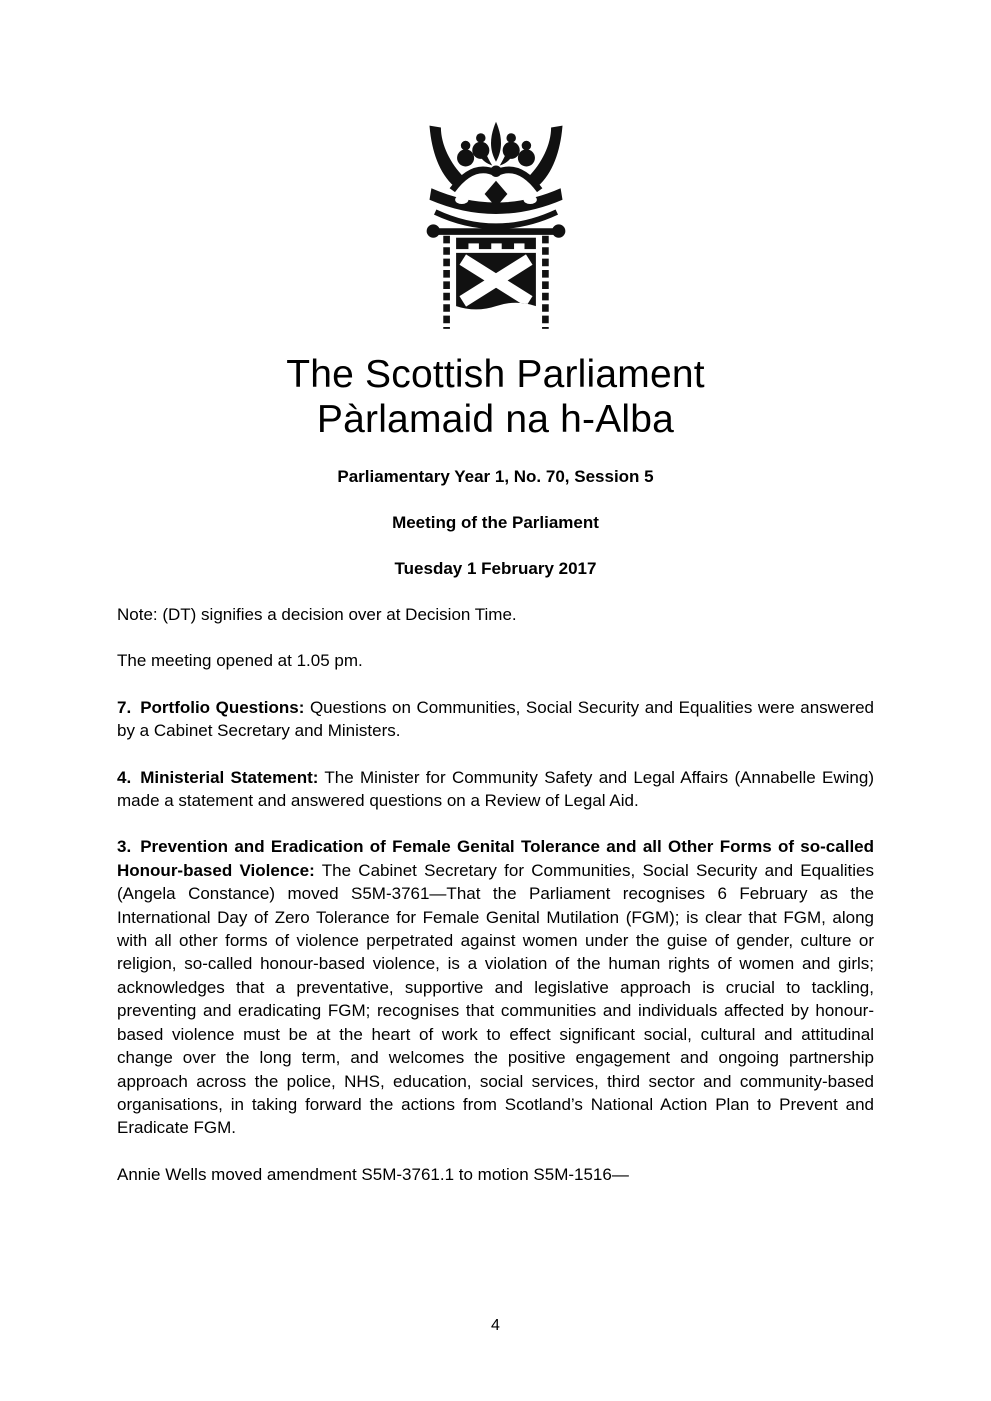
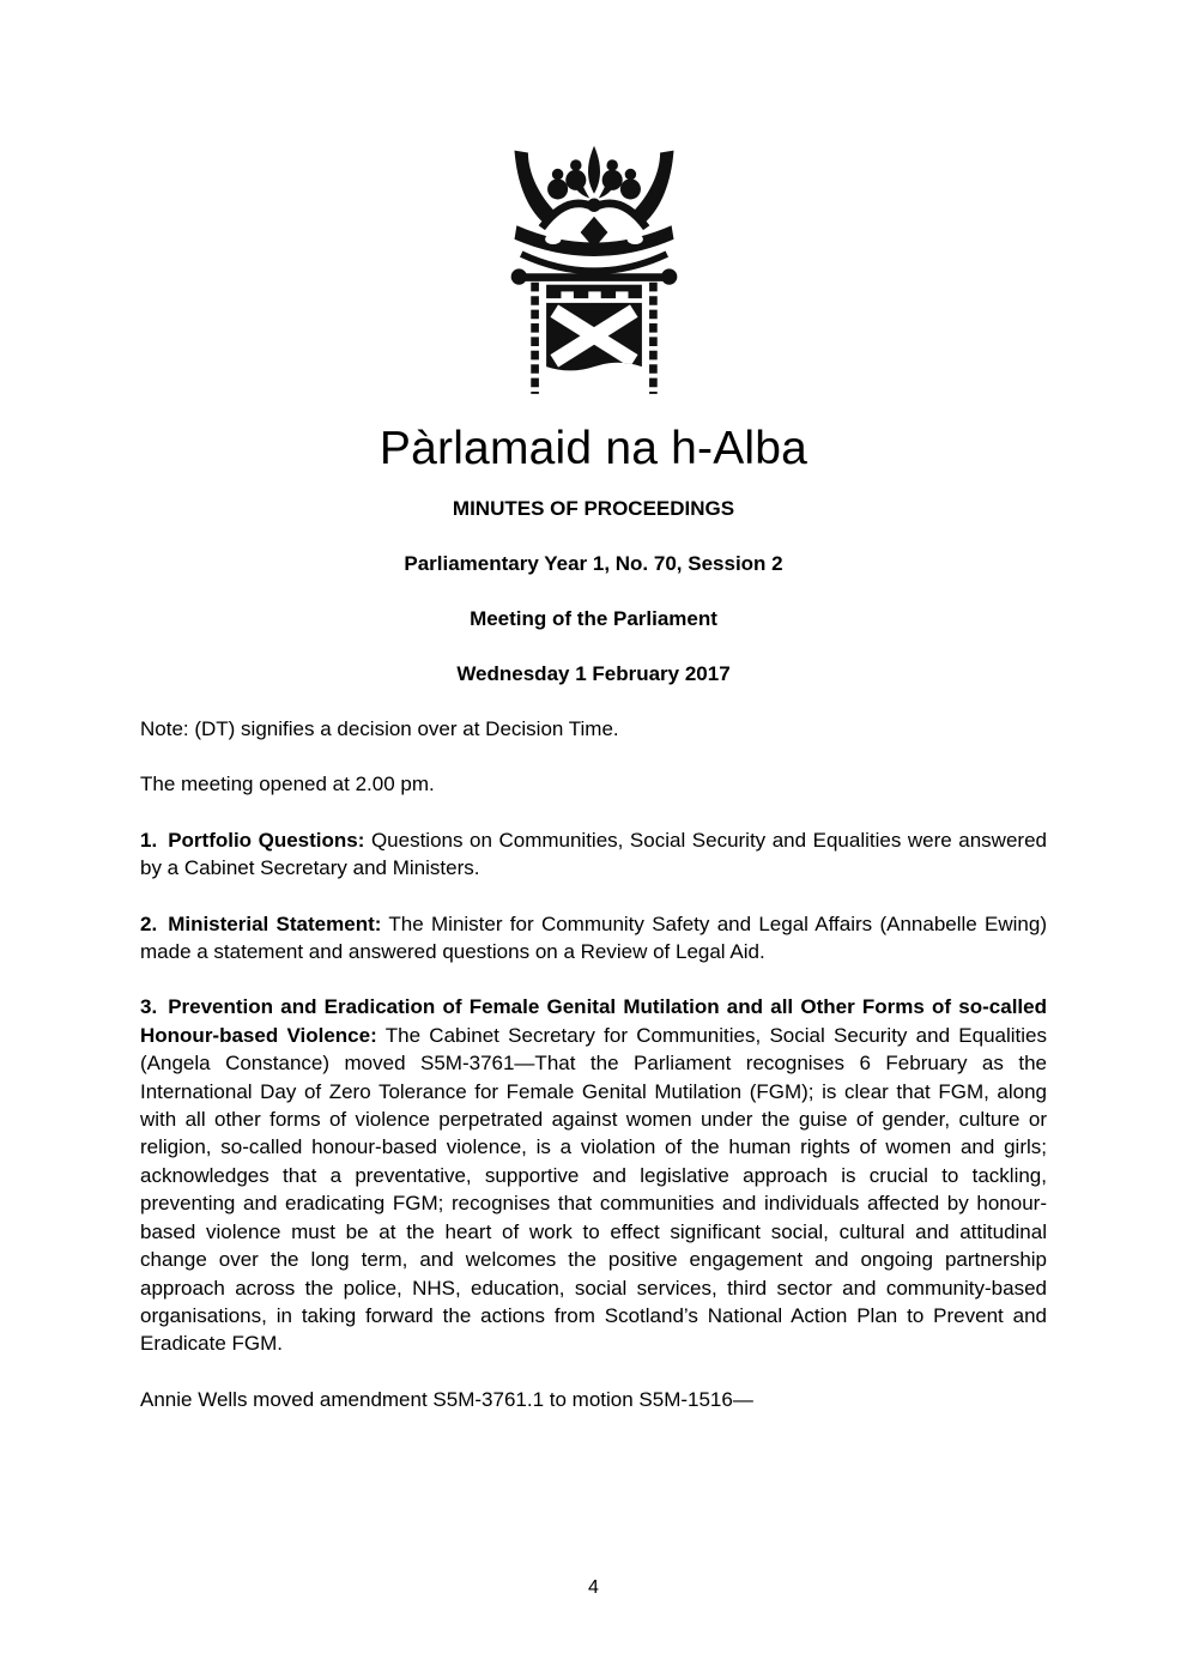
- The Scottish Parliament
  Pàrlamaid na h-Alba
+ MINUTES OF PROCEEDINGS
- Parliamentary Year 1, No. 70, Session 5
+ Parliamentary Year 1, No. 70, Session 2
  Meeting of the Parliament
- Tuesday 1 February 2017
+ Wednesday 1 February 2017
  Note: (DT) signifies a decision over at Decision Time.
- The meeting opened at 1.05 pm.
+ The meeting opened at 2.00 pm.
- 7. Portfolio Questions: Questions on Communities, Social Security and Equalities were answered by a Cabinet Secretary and Ministers.
+ 1. Portfolio Questions: Questions on Communities, Social Security and Equalities were answered by a Cabinet Secretary and Ministers.
- 4. Ministerial Statement: The Minister for Community Safety and Legal Affairs (Annabelle Ewing) made a statement and answered questions on a Review of Legal Aid.
+ 2. Ministerial Statement: The Minister for Community Safety and Legal Affairs (Annabelle Ewing) made a statement and answered questions on a Review of Legal Aid.
- 3. Prevention and Eradication of Female Genital Tolerance and all Other Forms of so-called Honour-based Violence: The Cabinet Secretary for Communities, Social Security and Equalities (Angela Constance) moved S5M-3761—That the Parliament recognises 6 February as the International Day of Zero Tolerance for Female Genital Mutilation (FGM); is clear that FGM, along with all other forms of violence perpetrated against women under the guise of gender, culture or religion, so-called honour-based violence, is a violation of the human rights of women and girls; acknowledges that a preventative, supportive and legislative approach is crucial to tackling, preventing and eradicating FGM; recognises that communities and individuals affected by honour-based violence must be at the heart of work to effect significant social, cultural and attitudinal change over the long term, and welcomes the positive engagement and ongoing partnership approach across the police, NHS, education, social services, third sector and community-based organisations, in taking forward the actions from Scotland’s National Action Plan to Prevent and Eradicate FGM.
+ 3. Prevention and Eradication of Female Genital Mutilation and all Other Forms of so-called Honour-based Violence: The Cabinet Secretary for Communities, Social Security and Equalities (Angela Constance) moved S5M-3761—That the Parliament recognises 6 February as the International Day of Zero Tolerance for Female Genital Mutilation (FGM); is clear that FGM, along with all other forms of violence perpetrated against women under the guise of gender, culture or religion, so-called honour-based violence, is a violation of the human rights of women and girls; acknowledges that a preventative, supportive and legislative approach is crucial to tackling, preventing and eradicating FGM; recognises that communities and individuals affected by honour-based violence must be at the heart of work to effect significant social, cultural and attitudinal change over the long term, and welcomes the positive engagement and ongoing partnership approach across the police, NHS, education, social services, third sector and community-based organisations, in taking forward the actions from Scotland’s National Action Plan to Prevent and Eradicate FGM.
  Annie Wells moved amendment S5M-3761.1 to motion S5M-1516—
  4
